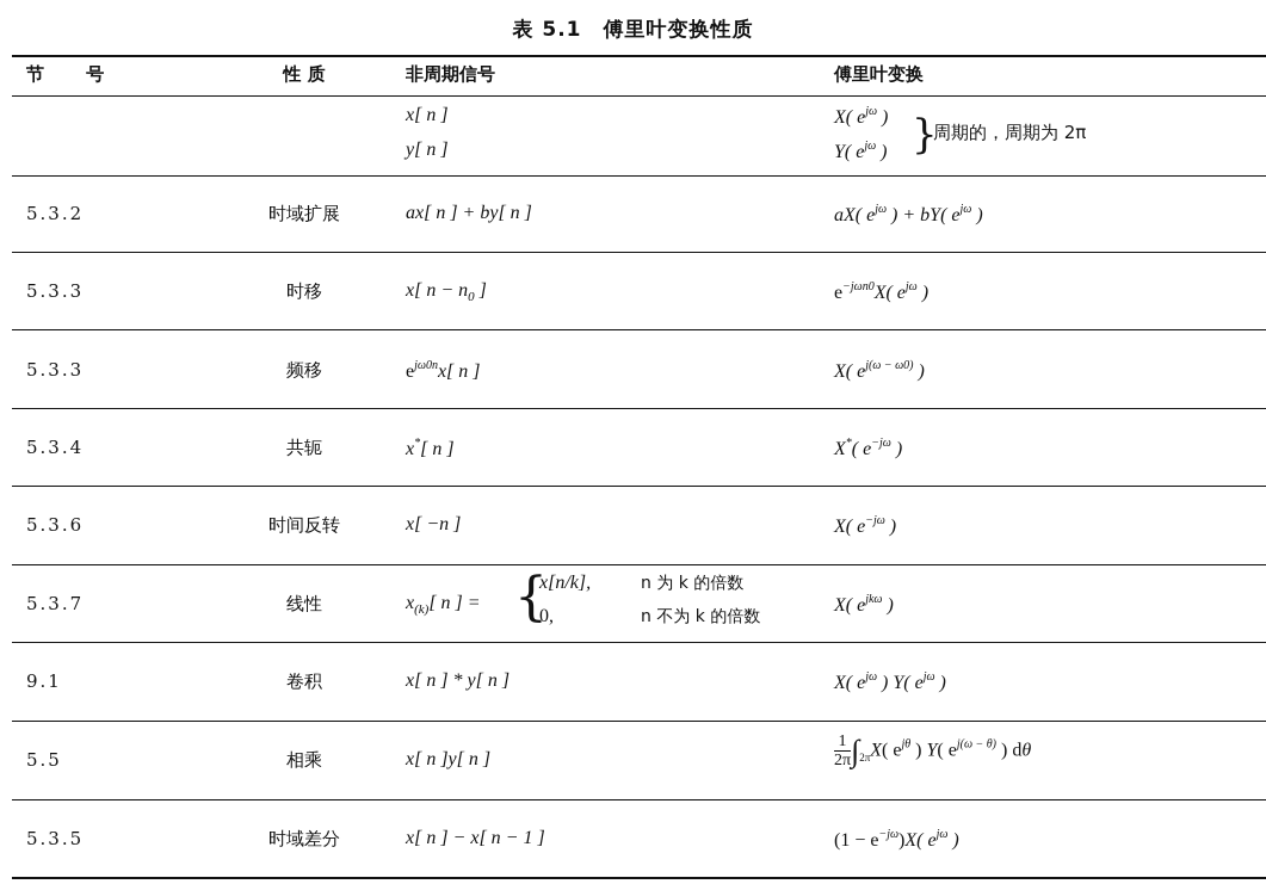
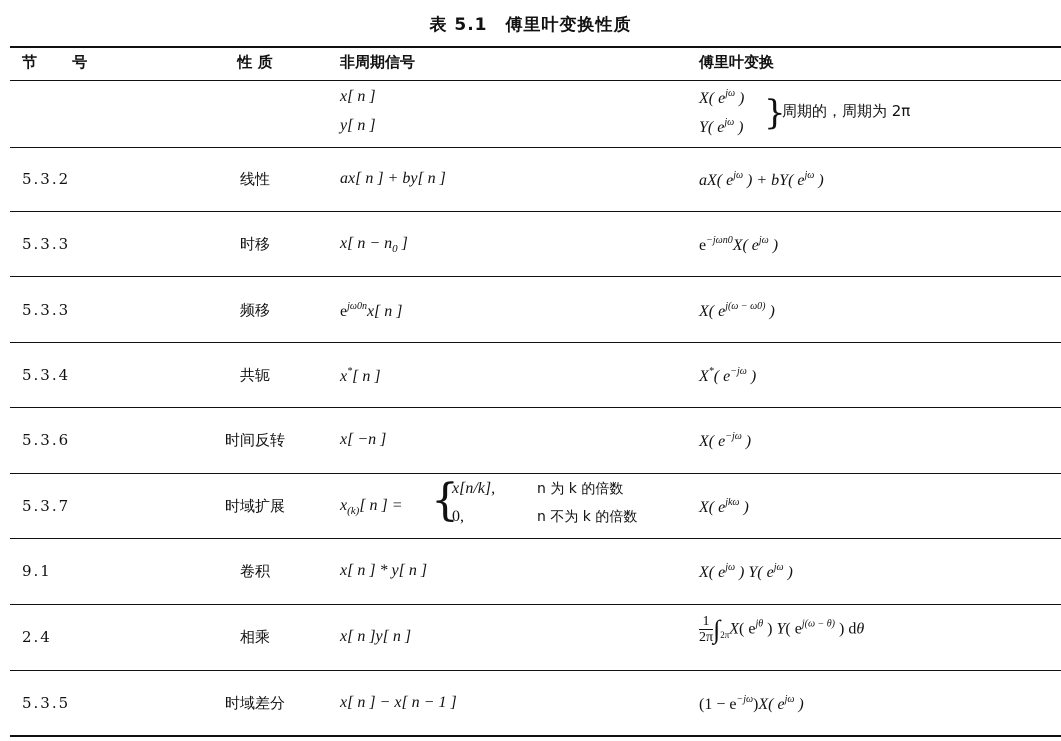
  表 5.1 傅里叶变换性质
  节 号
  性 质
  非周期信号
  傅里叶变换
  x[ n ]
  y[ n ]
  X( ejω )
  Y( ejω )
  }
  周期的，周期为 2π
  5.3.2
- 时域扩展
+ 线性
  ax[ n ] + by[ n ]
  aX( ejω ) + bY( ejω )
  5.3.3
  时移
  x[ n − n0 ]
  e−jωn0X( ejω )
  5.3.3
  频移
  ejω0nx[ n ]
  X( ej(ω − ω0) )
  5.3.4
  共轭
  x*[ n ]
  X*( e−jω )
  5.3.6
  时间反转
  x[ −n ]
  X( e−jω )
  5.3.7
- 线性
+ 时域扩展
  x(k)[ n ] =
  {
  x[n/k],
  n 为 k 的倍数
  0,
  n 不为 k 的倍数
  X( ejkω )
  9.1
  卷积
  x[ n ] * y[ n ]
  X( ejω ) Y( ejω )
- 5.5
+ 2.4
  相乘
  x[ n ]y[ n ]
  1
  2π
  ∫2πX( ejθ ) Y( ej(ω − θ) ) dθ
  5.3.5
  时域差分
  x[ n ] − x[ n − 1 ]
  (1 − e−jω)X( ejω )
